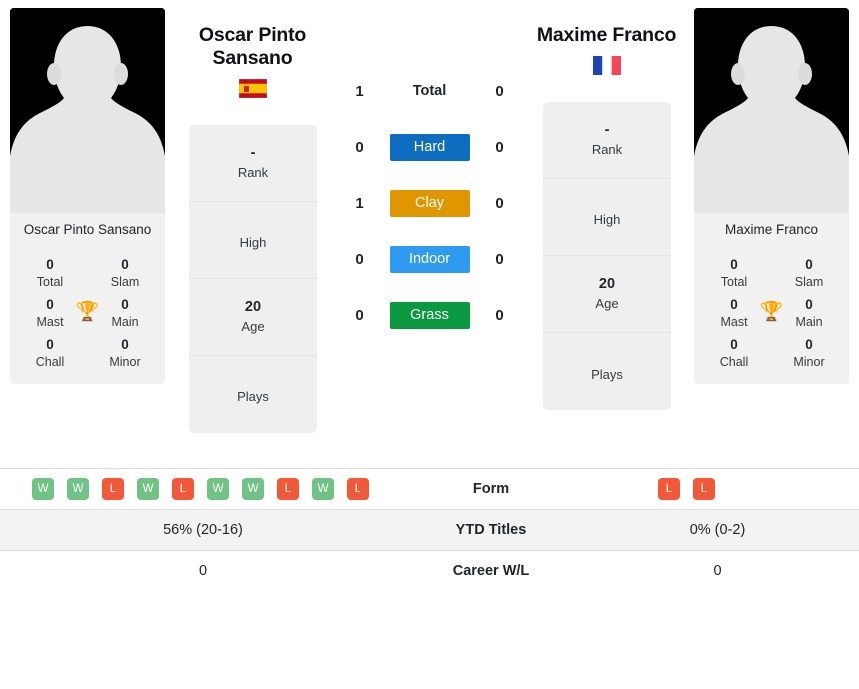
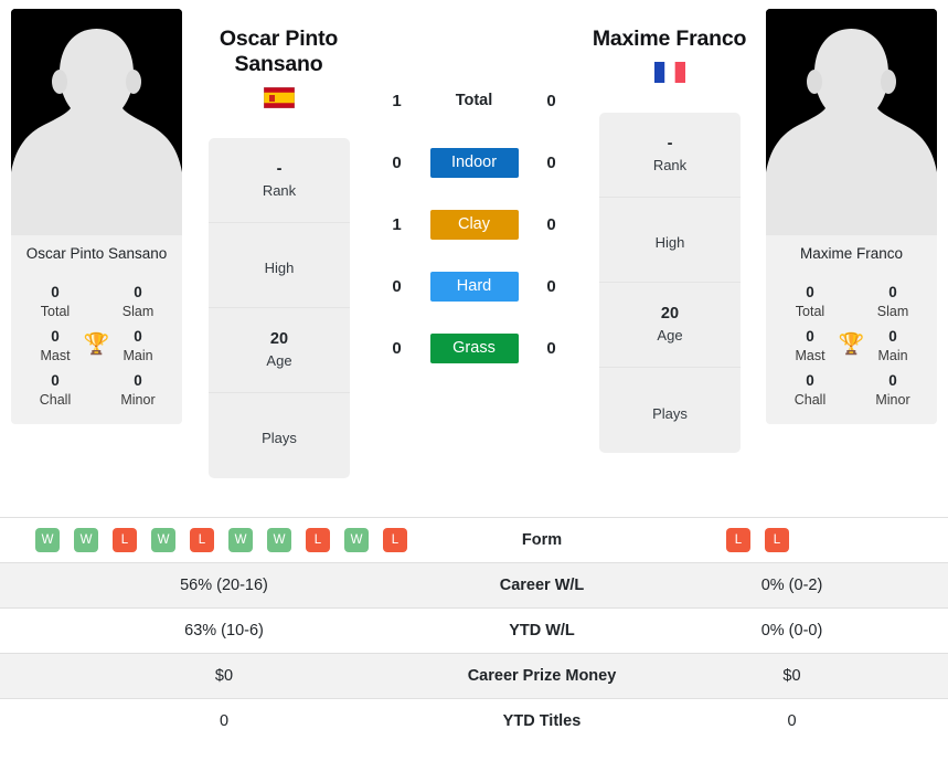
  Oscar Pinto Sansano
  0
  Total
  0
  Slam
  0
  Mast
  🏆
  0
  Main
  0
  Chall
  0
  Minor
  Oscar Pinto Sansano
  -
  Rank
  High
  20
  Age
  Plays
  1
  Total
  0
  0
- Hard
+ Indoor
  0
  1
  Clay
  0
  0
- Indoor
+ Hard
  0
  0
  Grass
  0
  Maxime Franco
  -
  Rank
  High
  20
  Age
  Plays
  Maxime Franco
  0
  Total
  0
  Slam
  0
  Mast
  🏆
  0
  Main
  0
  Chall
  0
  Minor
  W W L W L W W L W L	Form	L L
- 56% (20-16)	YTD Titles	0% (0-2)
+ 56% (20-16)	Career W/L	0% (0-2)
+ 63% (10-6)	YTD W/L	0% (0-0)
+ $0	Career Prize Money	$0
- 0	Career W/L	0
+ 0	YTD Titles	0
